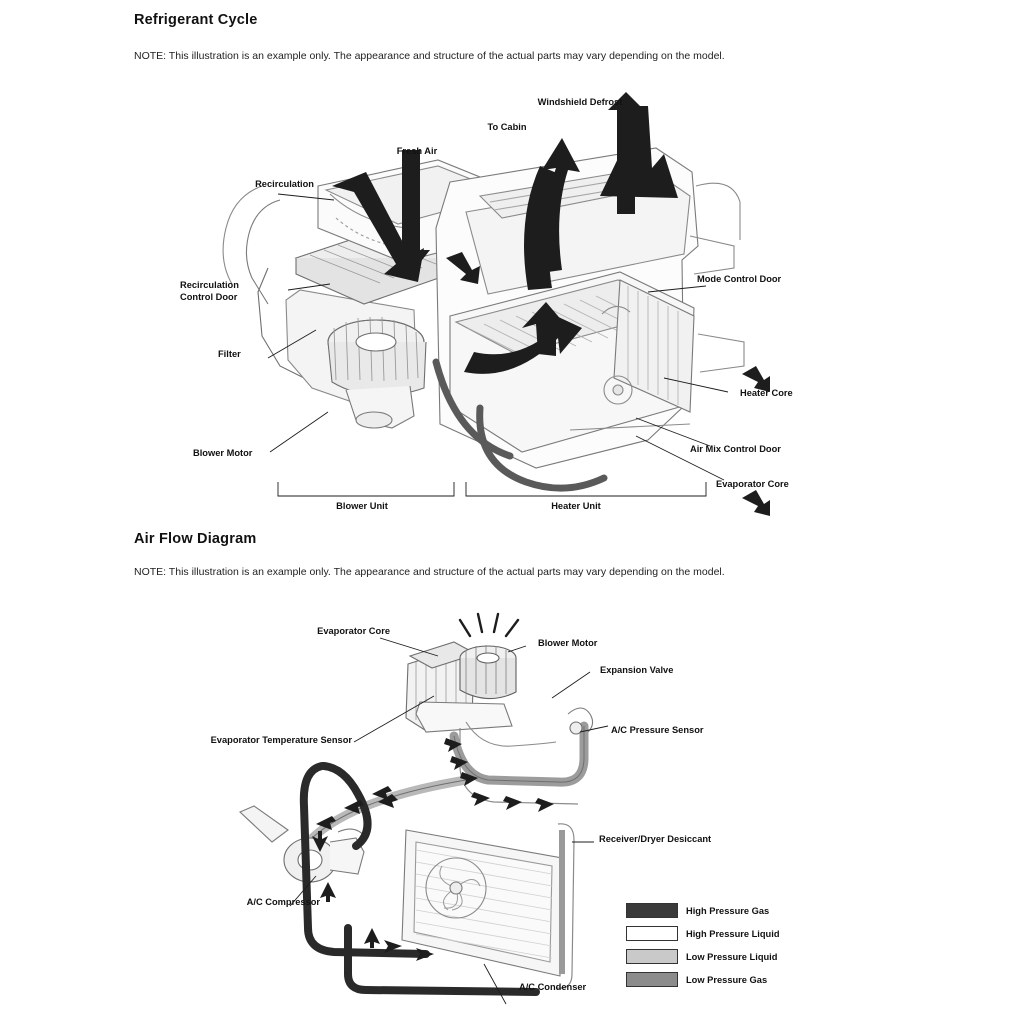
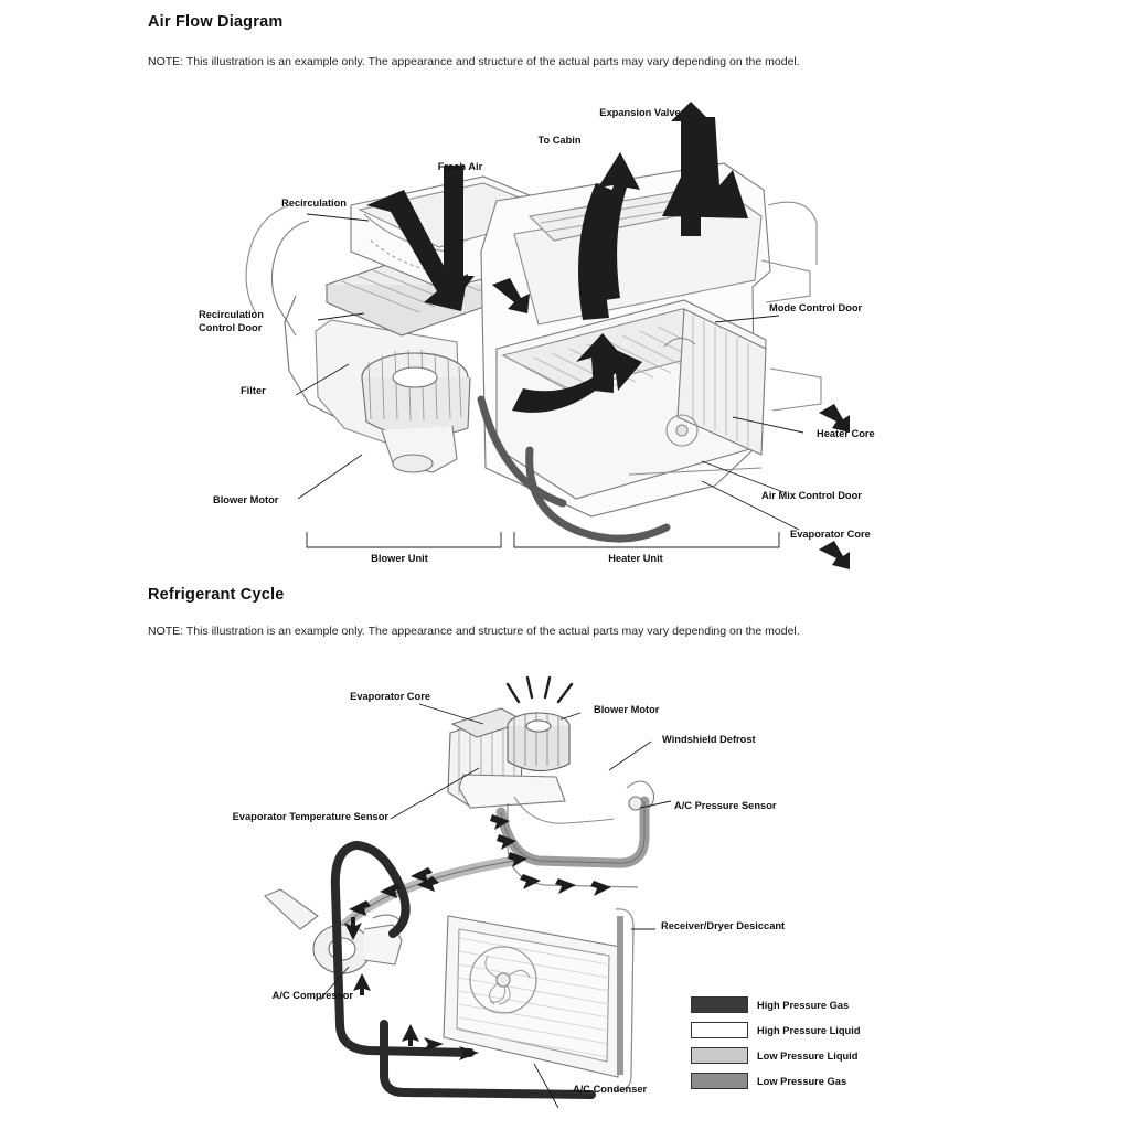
- Refrigerant Cycle
+ Air Flow Diagram
  NOTE: This illustration is an example only. The appearance and structure of the actual parts may vary depending on the model.
- Windshield Defrost
+ Expansion Valve
  To Cabin
  Fresh Air
  Recirculation
  Recirculation
  Control Door
  Filter
  Blower Motor
  Mode Control Door
  Heater Core
  Air Mix Control Door
  Evaporator Core
  Blower Unit
  Heater Unit
- Air Flow Diagram
+ Refrigerant Cycle
  NOTE: This illustration is an example only. The appearance and structure of the actual parts may vary depending on the model.
  Evaporator Core
  Blower Motor
- Expansion Valve
+ Windshield Defrost
  A/C Pressure Sensor
  Evaporator Temperature Sensor
  Receiver/Dryer Desiccant
  A/C Compressor
  A/C Condenser
  High Pressure Gas
  High Pressure Liquid
  Low Pressure Liquid
  Low Pressure Gas
